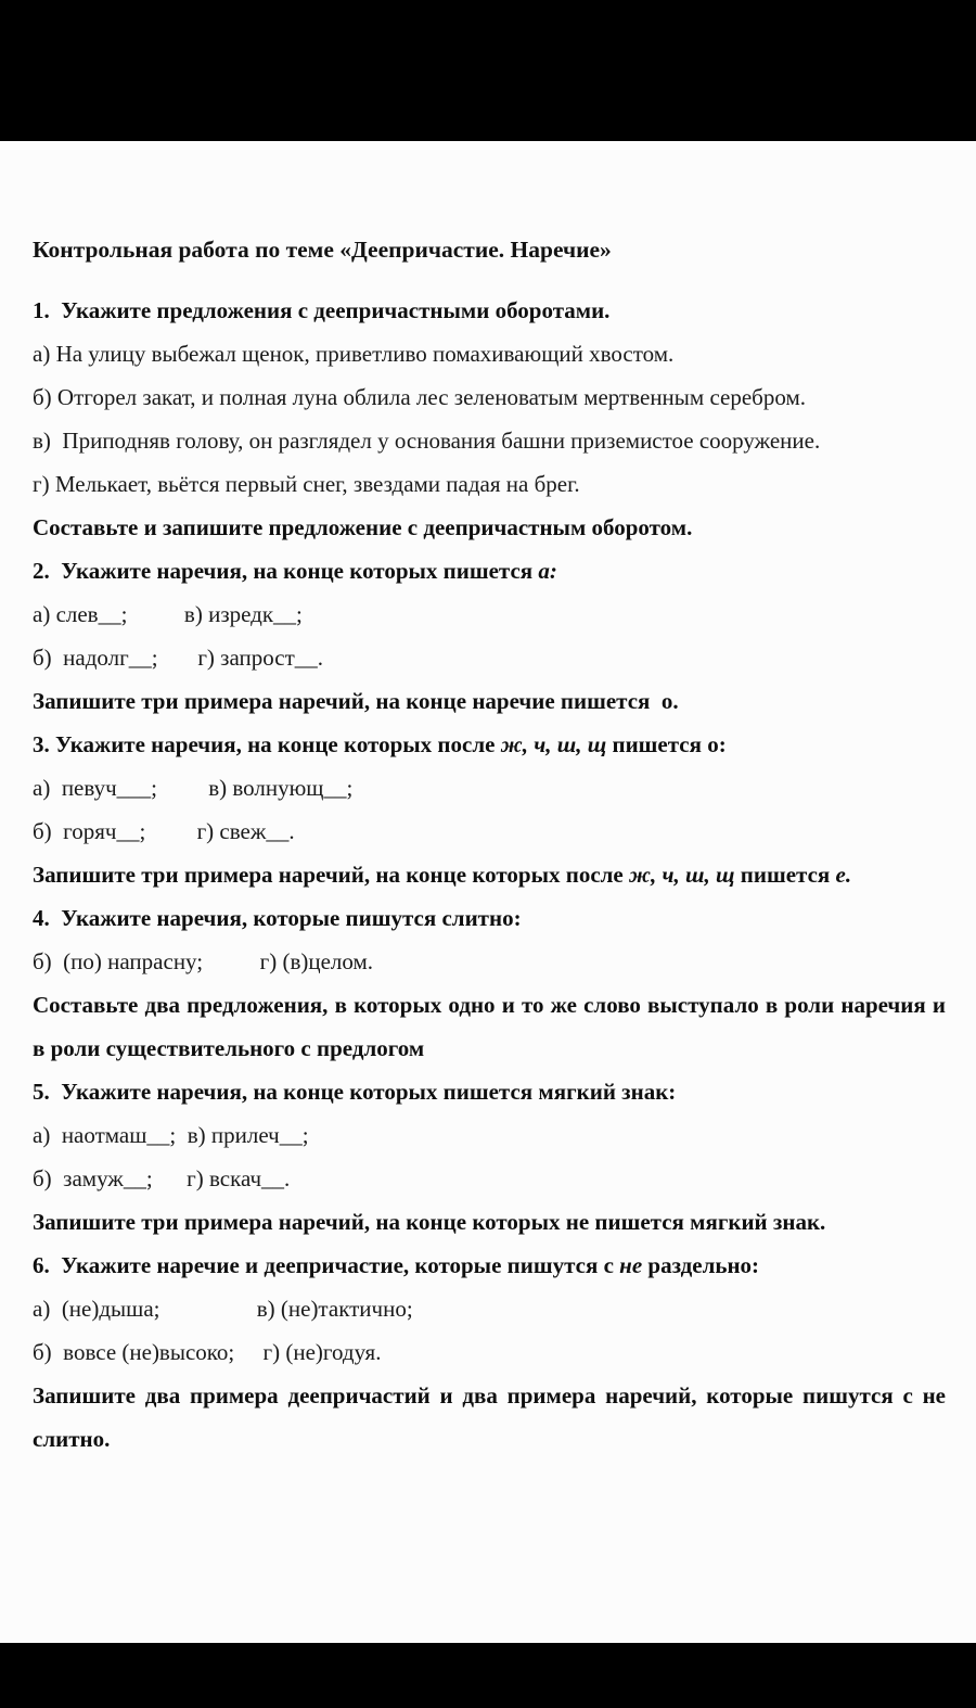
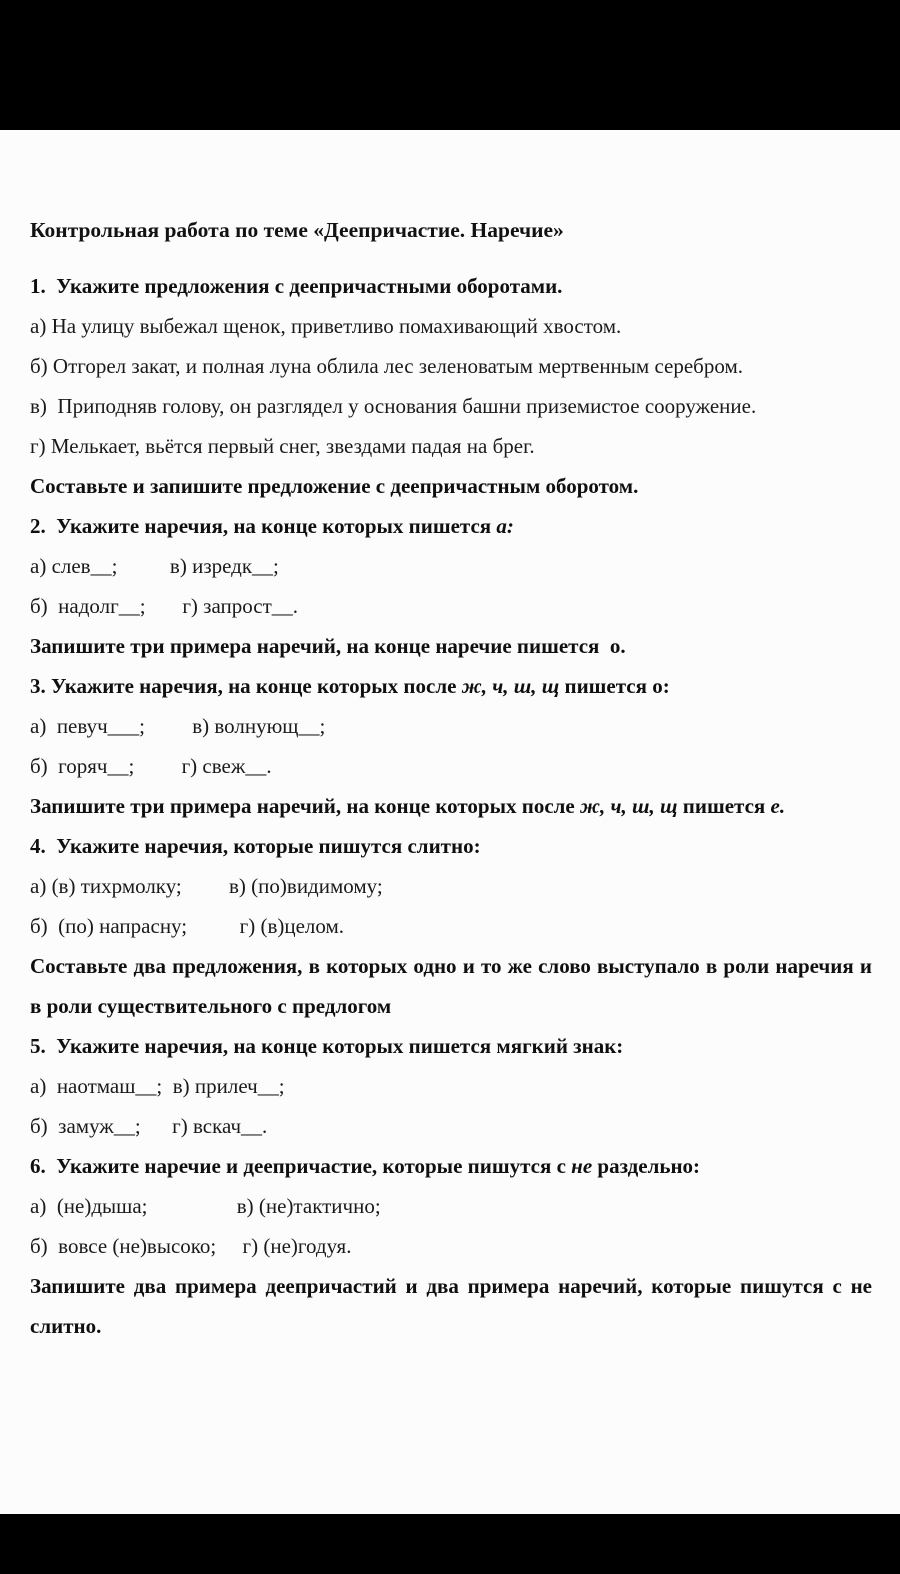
  Контрольная работа по теме «Деепричастие. Наречие»
  1. Укажите предложения с деепричастными оборотами.
  а) На улицу выбежал щенок, приветливо помахивающий хвостом.
  б) Отгорел закат, и полная луна облила лес зеленоватым мертвенным серебром.
  в) Приподняв голову, он разглядел у основания башни приземистое сооружение.
  г) Мелькает, вьётся первый снег, звездами падая на брег.
  Составьте и запишите предложение с деепричастным оборотом.
  2. Укажите наречия, на конце которых пишется а:
  а) слев__; в) изредк__;
  б) надолг__; г) запрост__.
  Запишите три примера наречий, на конце наречие пишется о.
  3. Укажите наречия, на конце которых после ж, ч, ш, щ пишется о:
  а) певуч___; в) волнующ__;
  б) горяч__; г) свеж__.
  Запишите три примера наречий, на конце которых после ж, ч, ш, щ пишется е.
  4. Укажите наречия, которые пишутся слитно:
+ а) (в) тихрмолку; в) (по)видимому;
  б) (по) напрасну; г) (в)целом.
  Составьте два предложения, в которых одно и то же слово выступало в роли наречия и в роли существительного с предлогом
  5. Укажите наречия, на конце которых пишется мягкий знак:
  а) наотмаш__; в) прилеч__;
  б) замуж__; г) вскач__.
- Запишите три примера наречий, на конце которых не пишется мягкий знак.
  6. Укажите наречие и деепричастие, которые пишутся с не раздельно:
  а) (не)дыша; в) (не)тактично;
  б) вовсе (не)высоко; г) (не)годуя.
  Запишите два примера деепричастий и два примера наречий, которые пишутся с не слитно.
